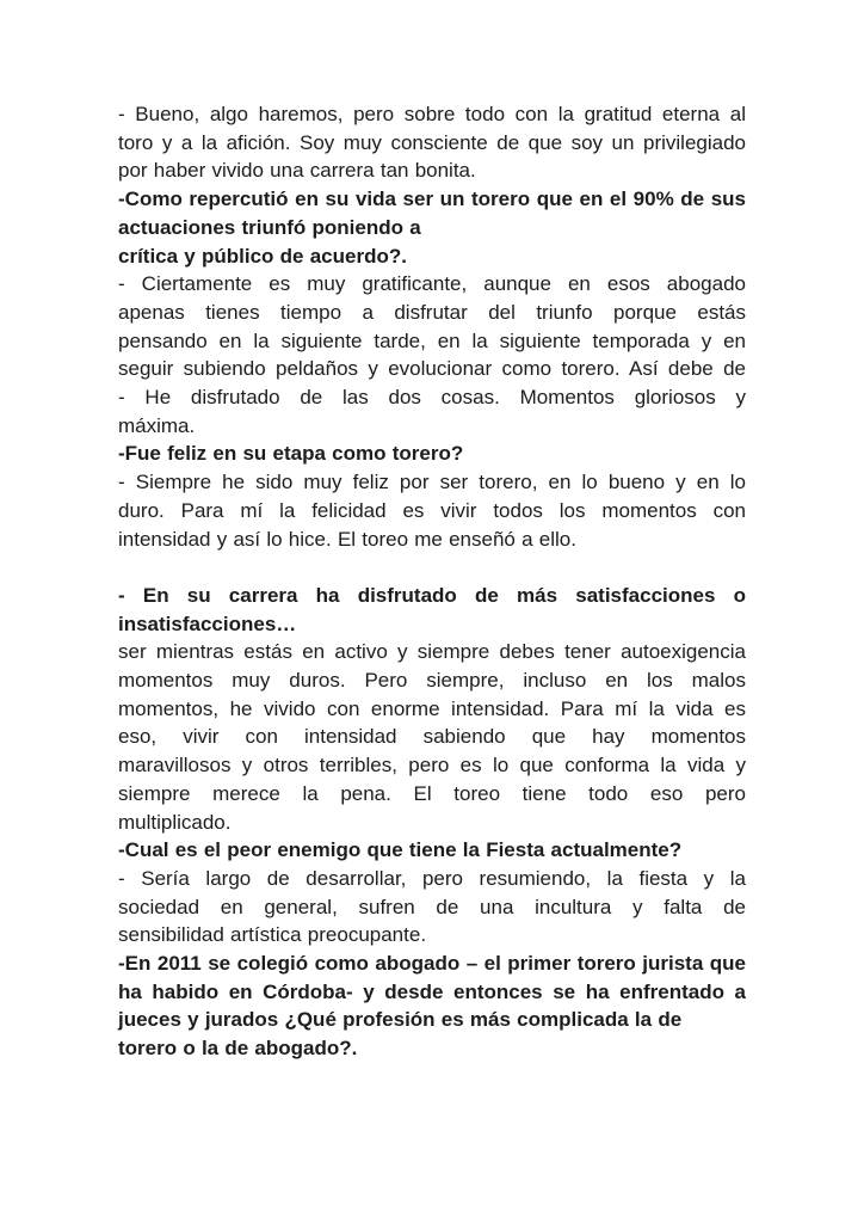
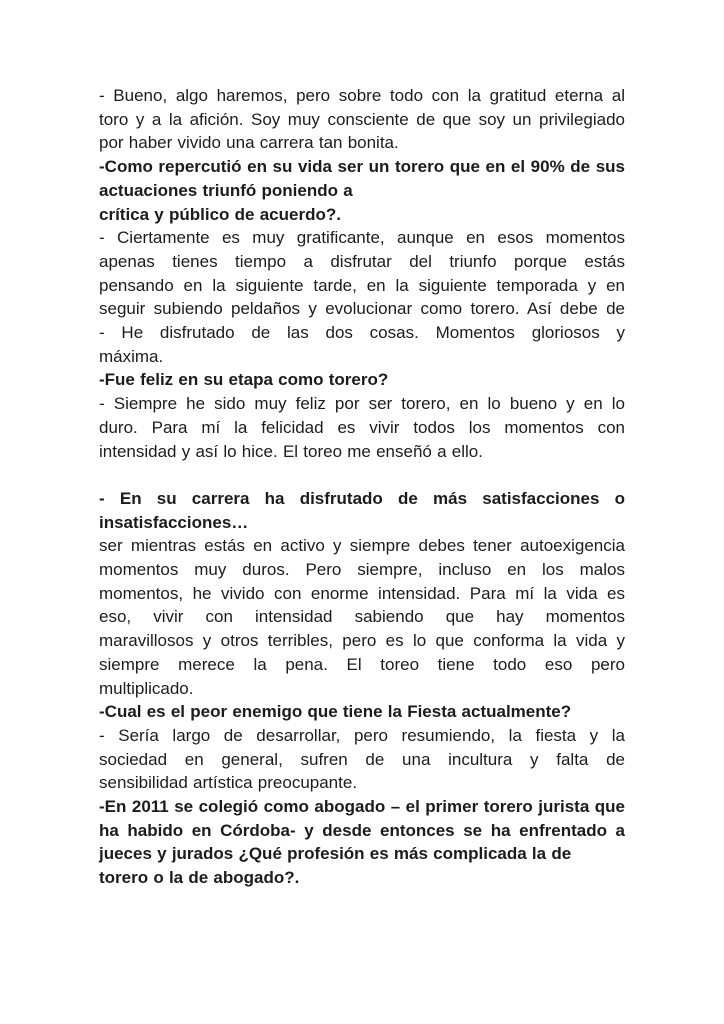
  - Bueno, algo haremos, pero sobre todo con la gratitud eterna al
  toro y a la afición. Soy muy consciente de que soy un privilegiado
  por haber vivido una carrera tan bonita.
  -Como repercutió en su vida ser un torero que en el 90% de sus
  actuaciones triunfó poniendo a
  crítica y público de acuerdo?.
- - Ciertamente es muy gratificante, aunque en esos abogado
+ - Ciertamente es muy gratificante, aunque en esos momentos
  apenas tienes tiempo a disfrutar del triunfo porque estás
  pensando en la siguiente tarde, en la siguiente temporada y en
  seguir subiendo peldaños y evolucionar como torero. Así debe de
  - He disfrutado de las dos cosas. Momentos gloriosos y
  máxima.
  -Fue feliz en su etapa como torero?
  - Siempre he sido muy feliz por ser torero, en lo bueno y en lo
  duro. Para mí la felicidad es vivir todos los momentos con
  intensidad y así lo hice. El toreo me enseñó a ello.
  - En su carrera ha disfrutado de más satisfacciones o
  insatisfacciones…
  ser mientras estás en activo y siempre debes tener autoexigencia
  momentos muy duros. Pero siempre, incluso en los malos
  momentos, he vivido con enorme intensidad. Para mí la vida es
  eso, vivir con intensidad sabiendo que hay momentos
  maravillosos y otros terribles, pero es lo que conforma la vida y
  siempre merece la pena. El toreo tiene todo eso pero
  multiplicado.
  -Cual es el peor enemigo que tiene la Fiesta actualmente?
  - Sería largo de desarrollar, pero resumiendo, la fiesta y la
  sociedad en general, sufren de una incultura y falta de
  sensibilidad artística preocupante.
  -En 2011 se colegió como abogado – el primer torero jurista que
  ha habido en Córdoba- y desde entonces se ha enfrentado a
  jueces y jurados ¿Qué profesión es más complicada la de
  torero o la de abogado?.
